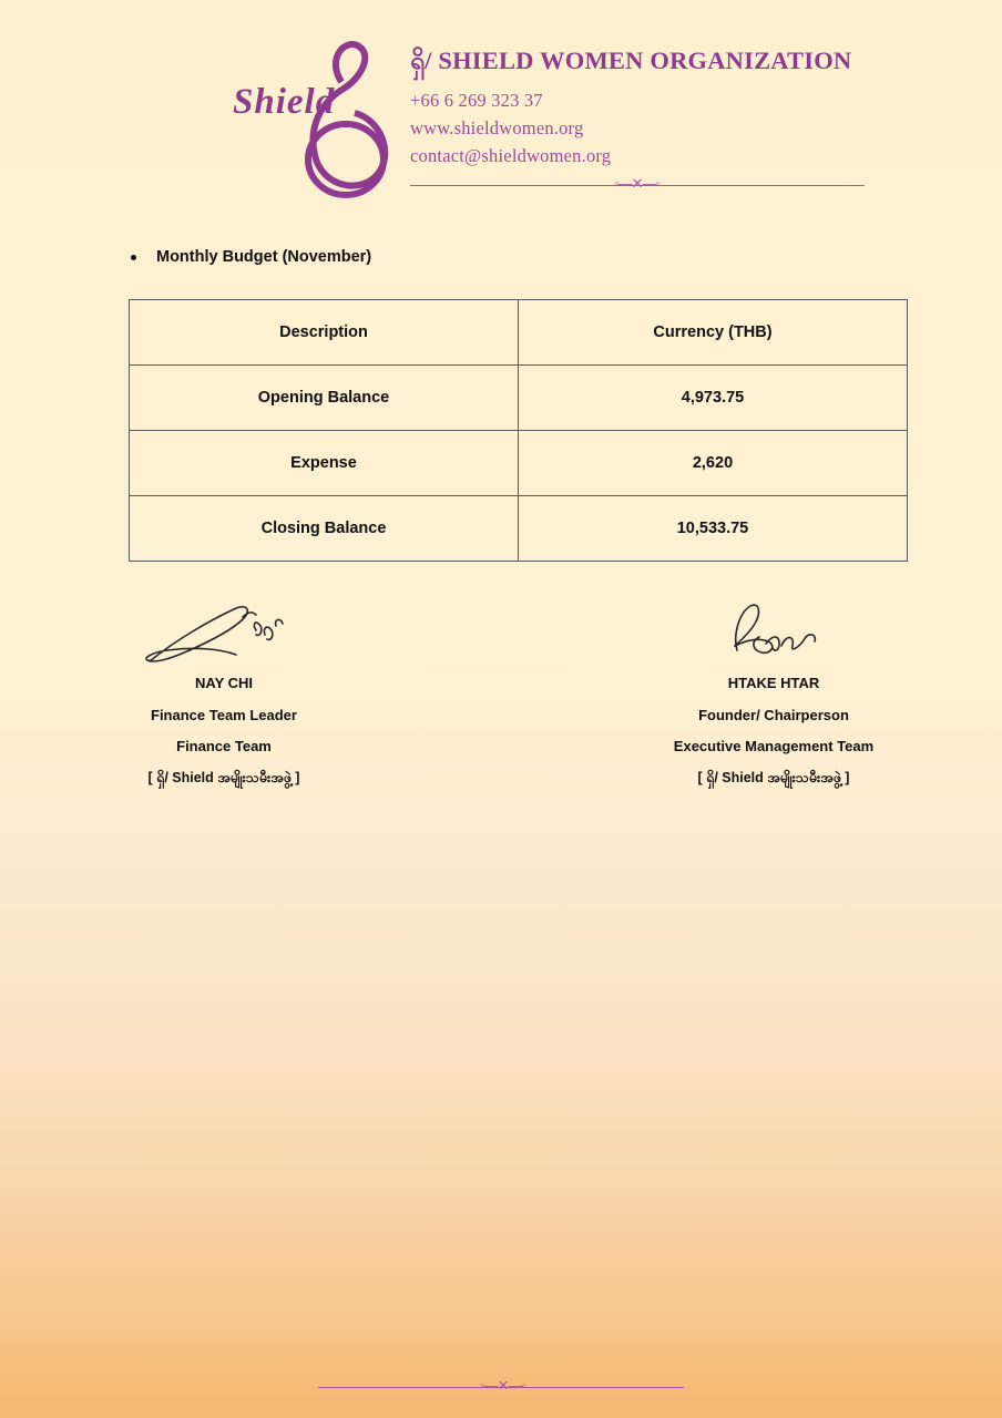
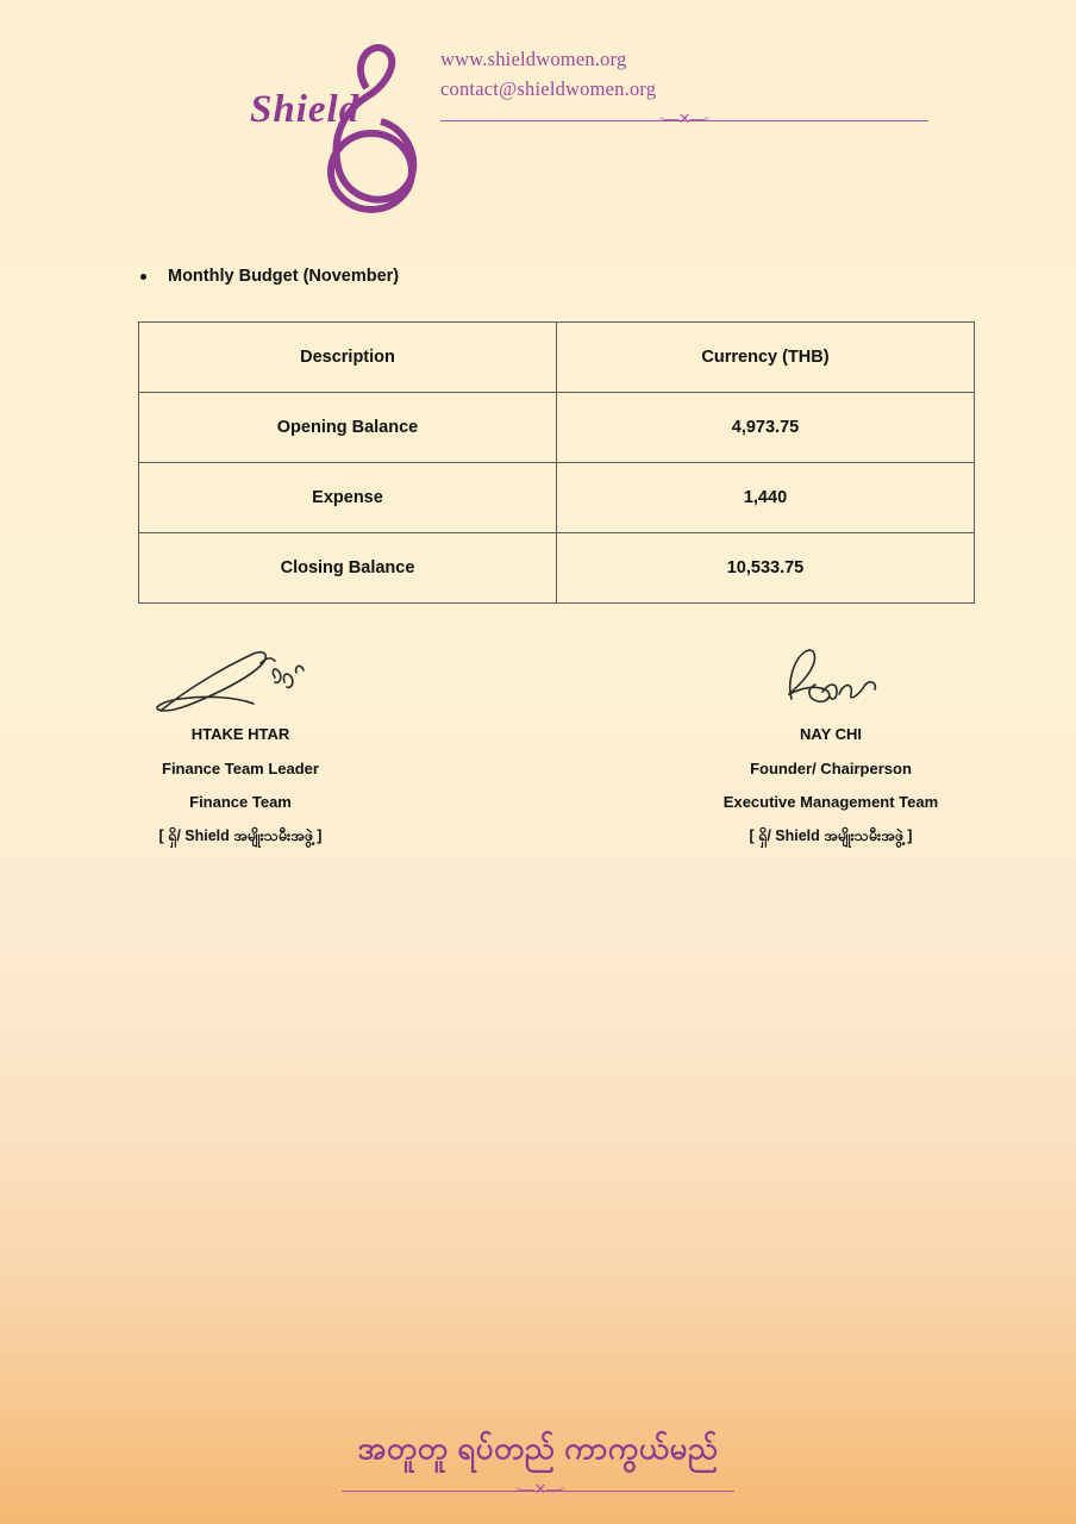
  Shield
- ရှိ/ SHIELD WOMEN ORGANIZATION
- +66 6 269 323 37
  www.shieldwomen.org
  contact@shieldwomen.org
  ◦—✕—◦
  Monthly Budget (November)
  Description	Currency (THB)
  Opening Balance	4,973.75
- Expense	2,620
+ Expense	1,440
  Closing Balance	10,533.75
- NAY CHI
+ HTAKE HTAR
  Finance Team Leader
  Finance Team
  [ ရှိ/ Shield အမျိုးသမီးအဖွဲ့ ]
- HTAKE HTAR
+ NAY CHI
  Founder/ Chairperson
  Executive Management Team
  [ ရှိ/ Shield အမျိုးသမီးအဖွဲ့ ]
+ အတူတူ ရပ်တည် ကာကွယ်မည်
  ◦—✕—◦
